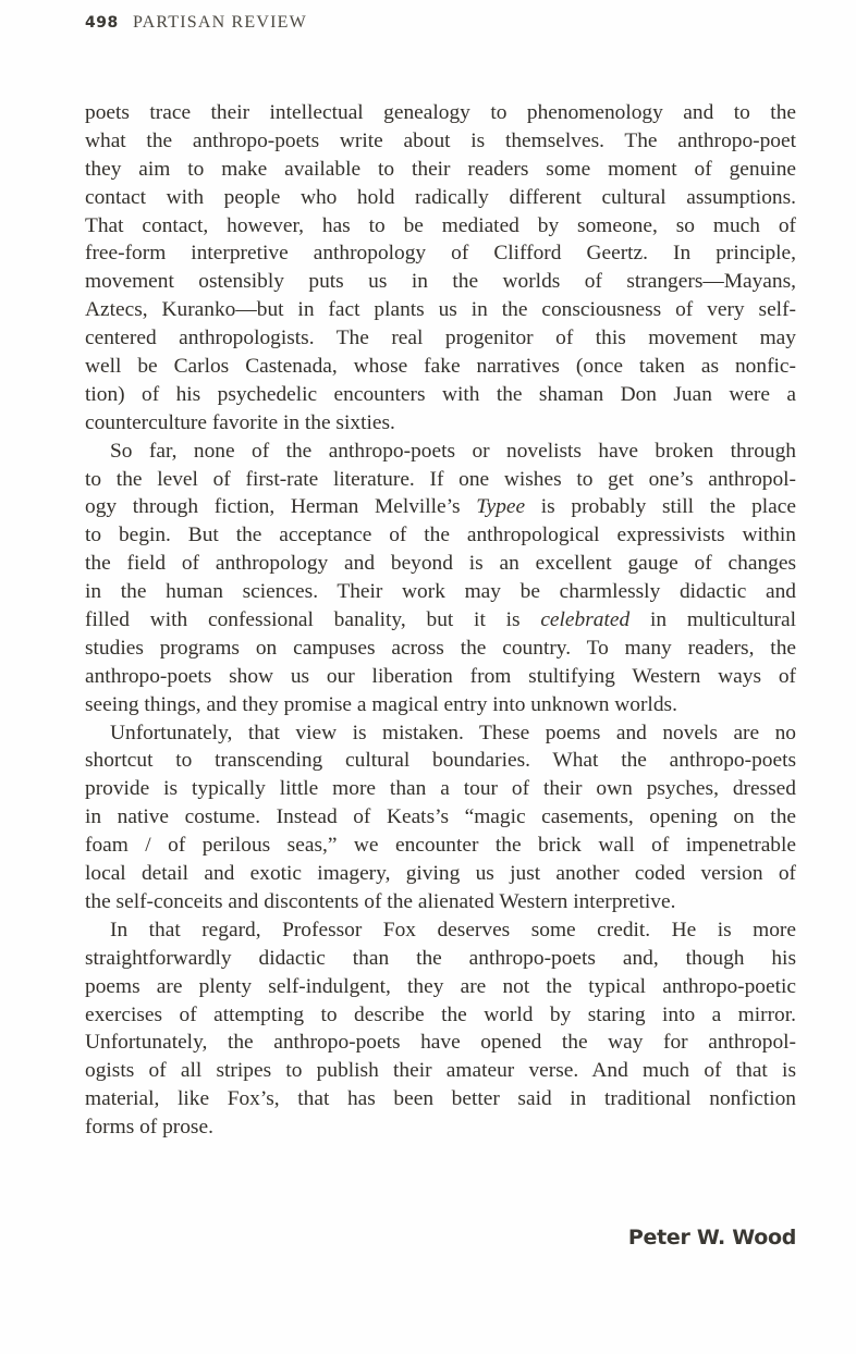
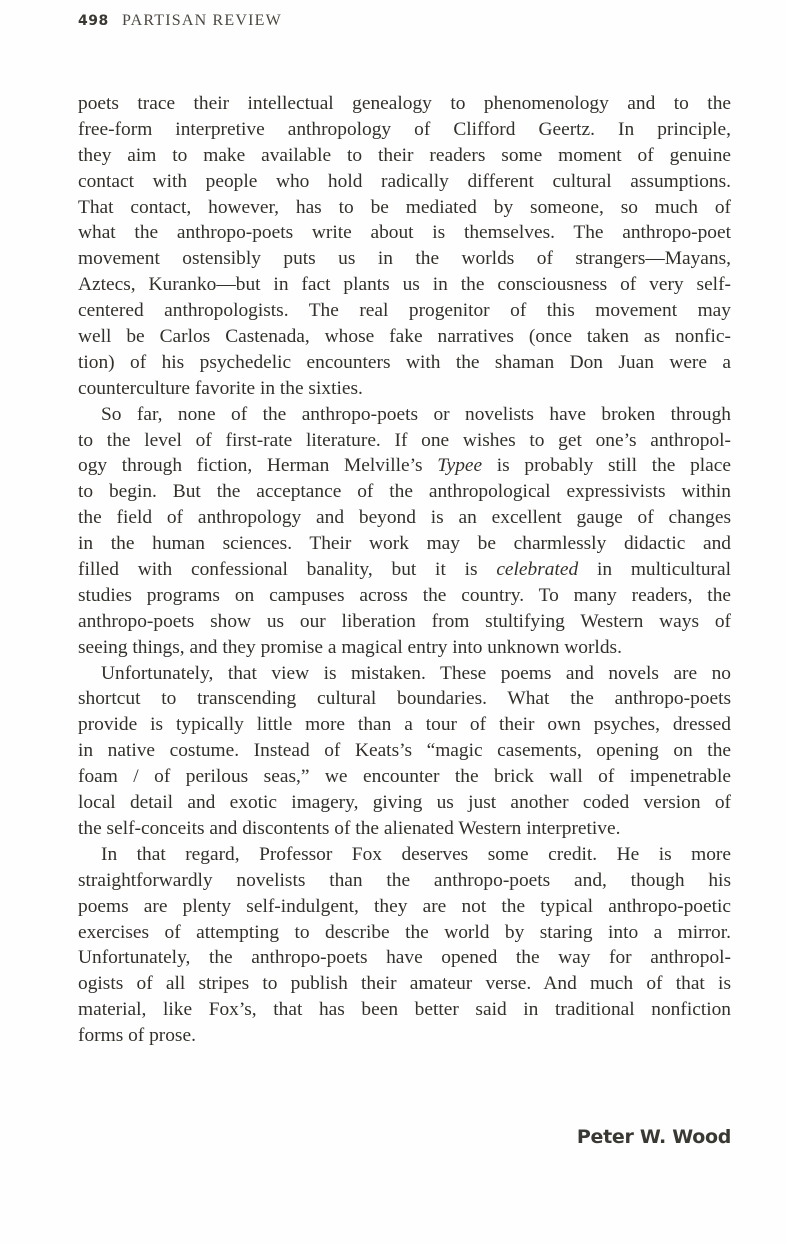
  498 PARTISAN REVIEW
  poets trace their intellectual genealogy to phenomenology and to the
- what the anthropo-poets write about is themselves. The anthropo-poet
+ free-form interpretive anthropology of Clifford Geertz. In principle,
  they aim to make available to their readers some moment of genuine
  contact with people who hold radically different cultural assumptions.
  That contact, however, has to be mediated by someone, so much of
- free-form interpretive anthropology of Clifford Geertz. In principle,
+ what the anthropo-poets write about is themselves. The anthropo-poet
  movement ostensibly puts us in the worlds of strangers—Mayans,
  Aztecs, Kuranko—but in fact plants us in the consciousness of very self-
  centered anthropologists. The real progenitor of this movement may
  well be Carlos Castenada, whose fake narratives (once taken as nonfic-
  tion) of his psychedelic encounters with the shaman Don Juan were a
  counterculture favorite in the sixties.
  So far, none of the anthropo-poets or novelists have broken through
  to the level of first-rate literature. If one wishes to get one’s anthropol-
  ogy through fiction, Herman Melville’s Typee is probably still the place
  to begin. But the acceptance of the anthropological expressivists within
  the field of anthropology and beyond is an excellent gauge of changes
  in the human sciences. Their work may be charmlessly didactic and
  filled with confessional banality, but it is celebrated in multicultural
  studies programs on campuses across the country. To many readers, the
  anthropo-poets show us our liberation from stultifying Western ways of
  seeing things, and they promise a magical entry into unknown worlds.
  Unfortunately, that view is mistaken. These poems and novels are no
  shortcut to transcending cultural boundaries. What the anthropo-poets
  provide is typically little more than a tour of their own psyches, dressed
  in native costume. Instead of Keats’s “magic casements, opening on the
  foam / of perilous seas,” we encounter the brick wall of impenetrable
  local detail and exotic imagery, giving us just another coded version of
  the self-conceits and discontents of the alienated Western interpretive.
  In that regard, Professor Fox deserves some credit. He is more
- straightforwardly didactic than the anthropo-poets and, though his
+ straightforwardly novelists than the anthropo-poets and, though his
  poems are plenty self-indulgent, they are not the typical anthropo-poetic
  exercises of attempting to describe the world by staring into a mirror.
  Unfortunately, the anthropo-poets have opened the way for anthropol-
  ogists of all stripes to publish their amateur verse. And much of that is
  material, like Fox’s, that has been better said in traditional nonfiction
  forms of prose.
  Peter W. Wood
